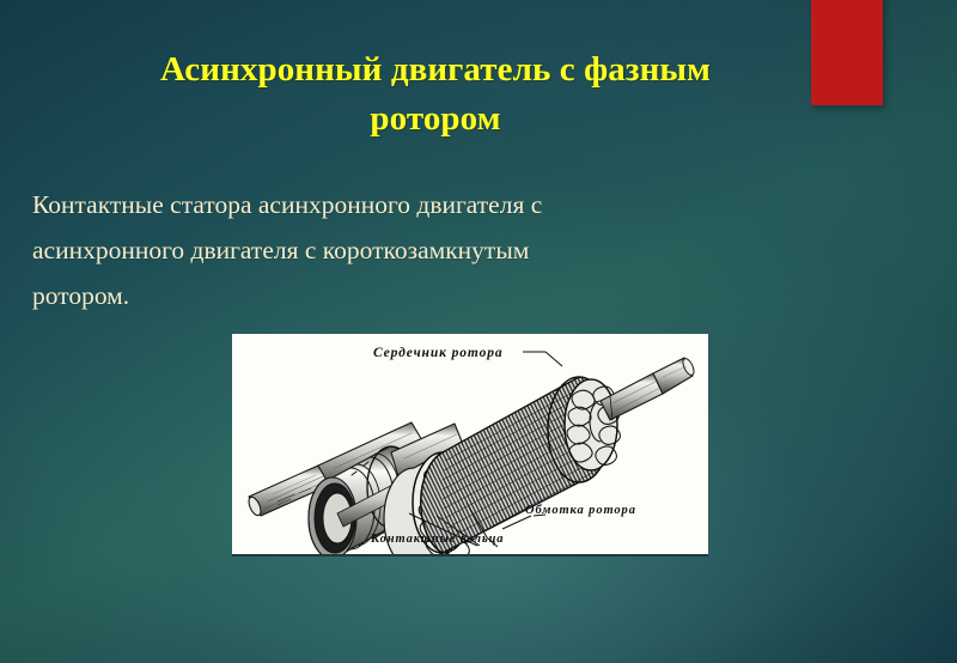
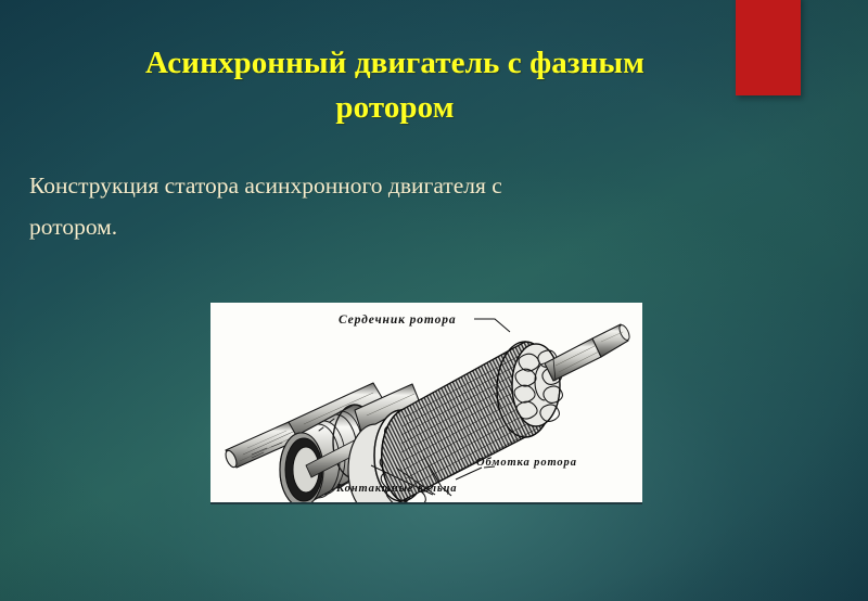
  Асинхронный двигатель с фазным
  ротором
- Контактные статора асинхронного двигателя с
+ Конструкция статора асинхронного двигателя с
- асинхронного двигателя с короткозамкнутым
  ротором.
  Сердечник ротора
  Контактные кольца
  Обмотка ротора
